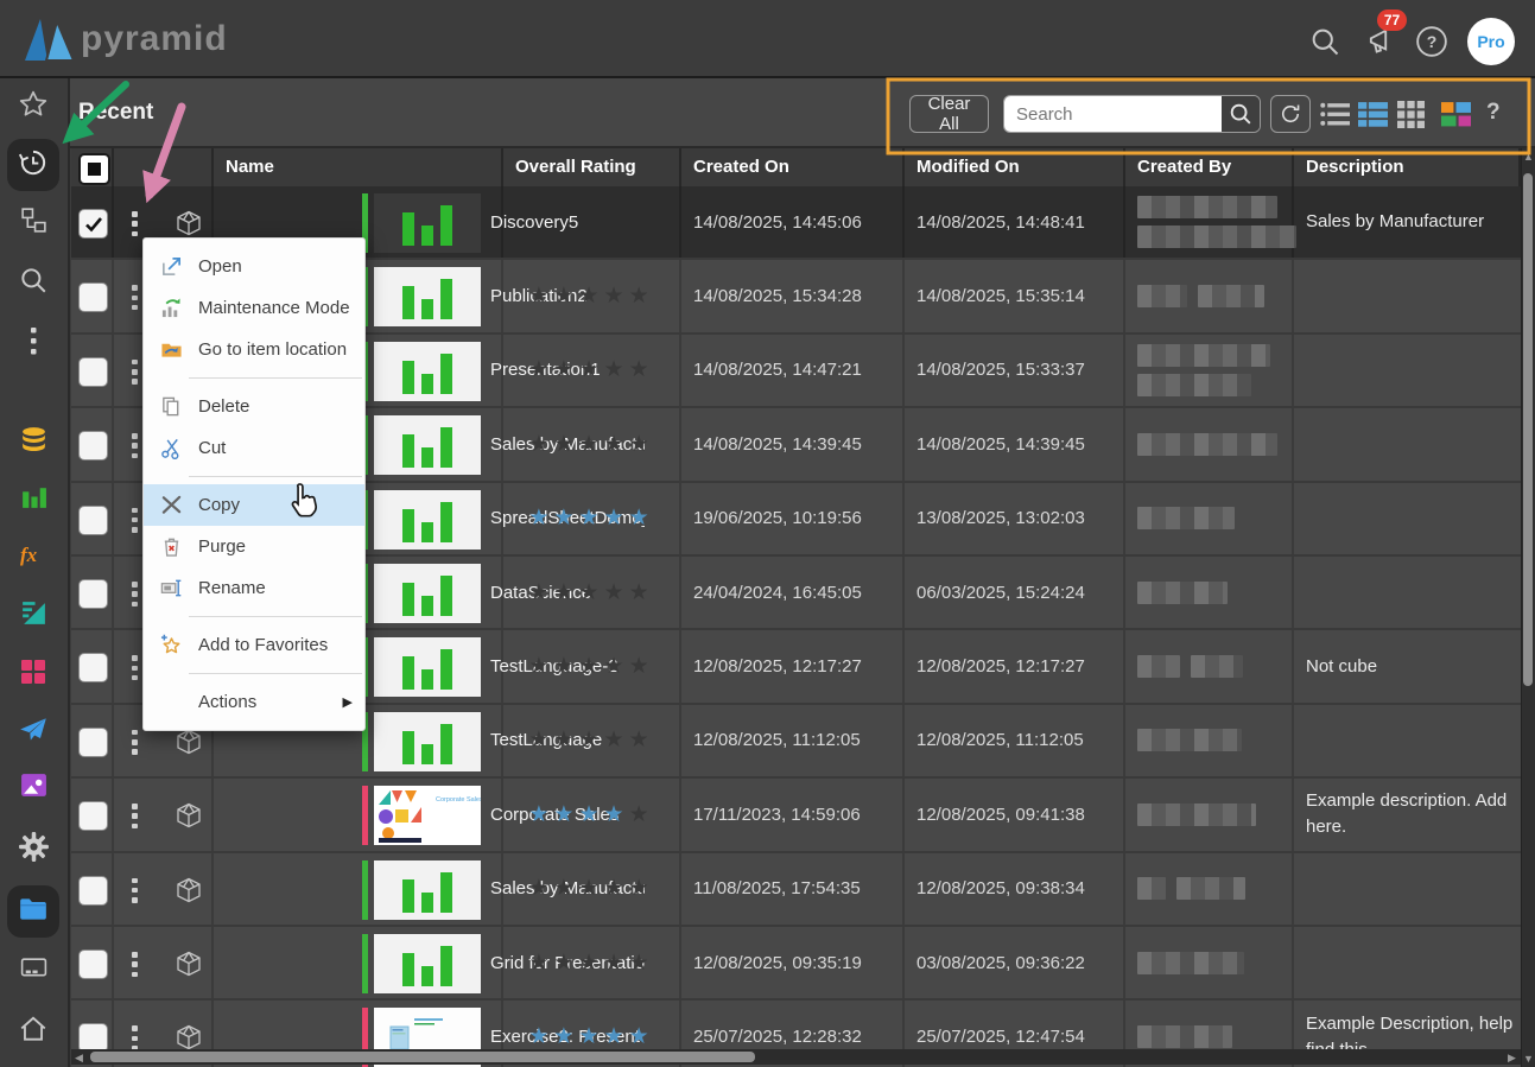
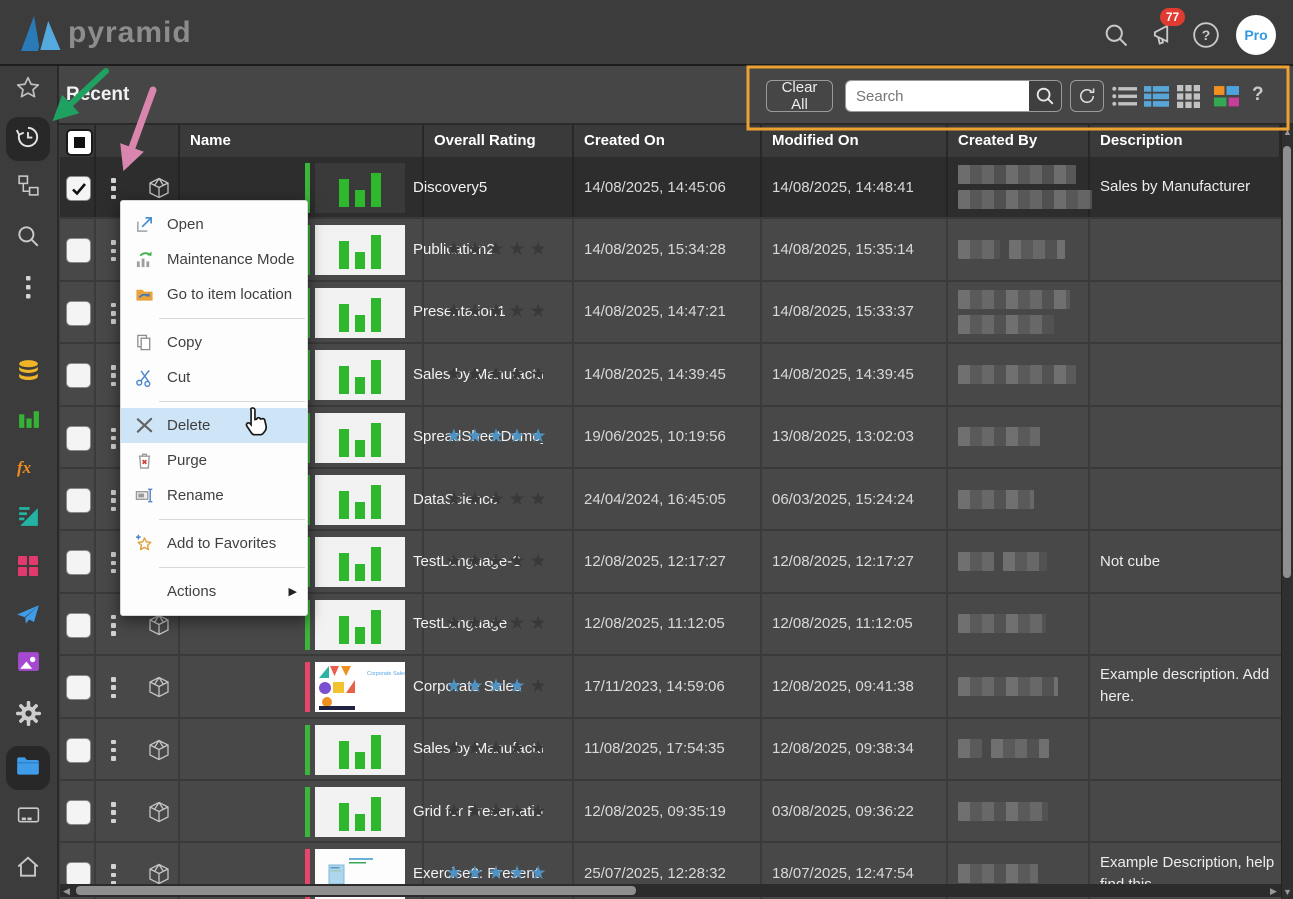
  pyramid
  77
  ?
  Pro
  fx
  Rcent
  Clear All
  Search
  ?
  Name
  Overall Rating
  Created On
  Modified On
  Created By
  Description
  Discovery5
  14/08/2025, 14:45:06
  14/08/2025, 14:48:41
  Sales by Manufacturer
  Publication2
  ★
  ★
  ★
  14/08/2025, 15:34:28
  14/08/2025, 15:35:14
  Presentation1
  ★
  ★
  ★
  14/08/2025, 14:47:21
  14/08/2025, 15:33:37
  Sales by Manufactu
  ★
  ★
  ★
  ★
  ★
  14/08/2025, 14:39:45
  14/08/2025, 14:39:45
  SpreadSheetDemo
  ★
  ★
  ★
  ★
  ★
  19/06/2025, 10:19:56
  13/08/2025, 13:02:03
  DataScience
  ★
  ★
  ★
  24/04/2024, 16:45:05
  06/03/2025, 15:24:24
  TestLanguage-2
  ★
  ★
  ★
  ★
  12/08/2025, 12:17:27
  12/08/2025, 12:17:27
  Not cube
  TestLanguage
  ★
  ★
  ★
  12/08/2025, 11:12:05
  12/08/2025, 11:12:05
  Corporate Sales
  ★
  ★
  ★
  ★
  17/11/2023, 14:59:06
  12/08/2025, 09:41:38
  Example description. Add here.
  Sales by Manufactu
  ★
  ★
  ★
  ★
  ★
  11/08/2025, 17:54:35
  12/08/2025, 09:38:34
  Grid for Presentatio
  ★
  ★
  ★
  ★
  ★
  12/08/2025, 09:35:19
  03/08/2025, 09:36:22
  Exercise2: Present
  ★
  ★
  ★
  ★
  ★
  25/07/2025, 12:28:32
- 25/07/2025, 12:47:54
+ 18/07/2025, 12:47:54
  Example Description, help
  ▲
  ▼
  ◀
  ▶
  Open
  Maintenance Mode
  Go to item location
- Delete
+ Copy
  Cut
- Copy
+ Delete
  Purge
  Rename
  Add to Favorites
  Actions
  ▶
